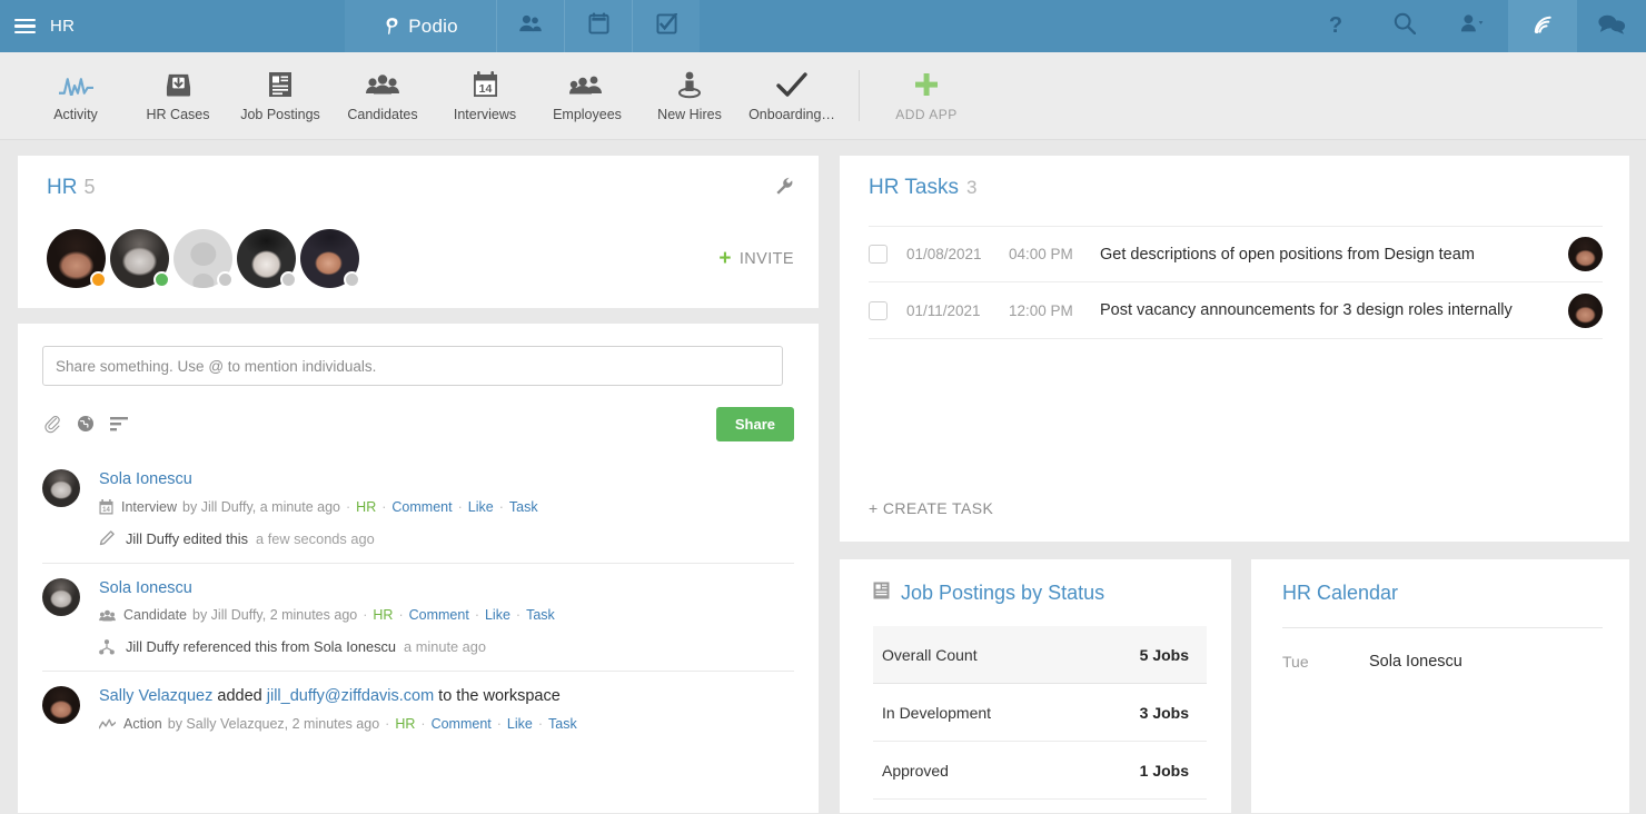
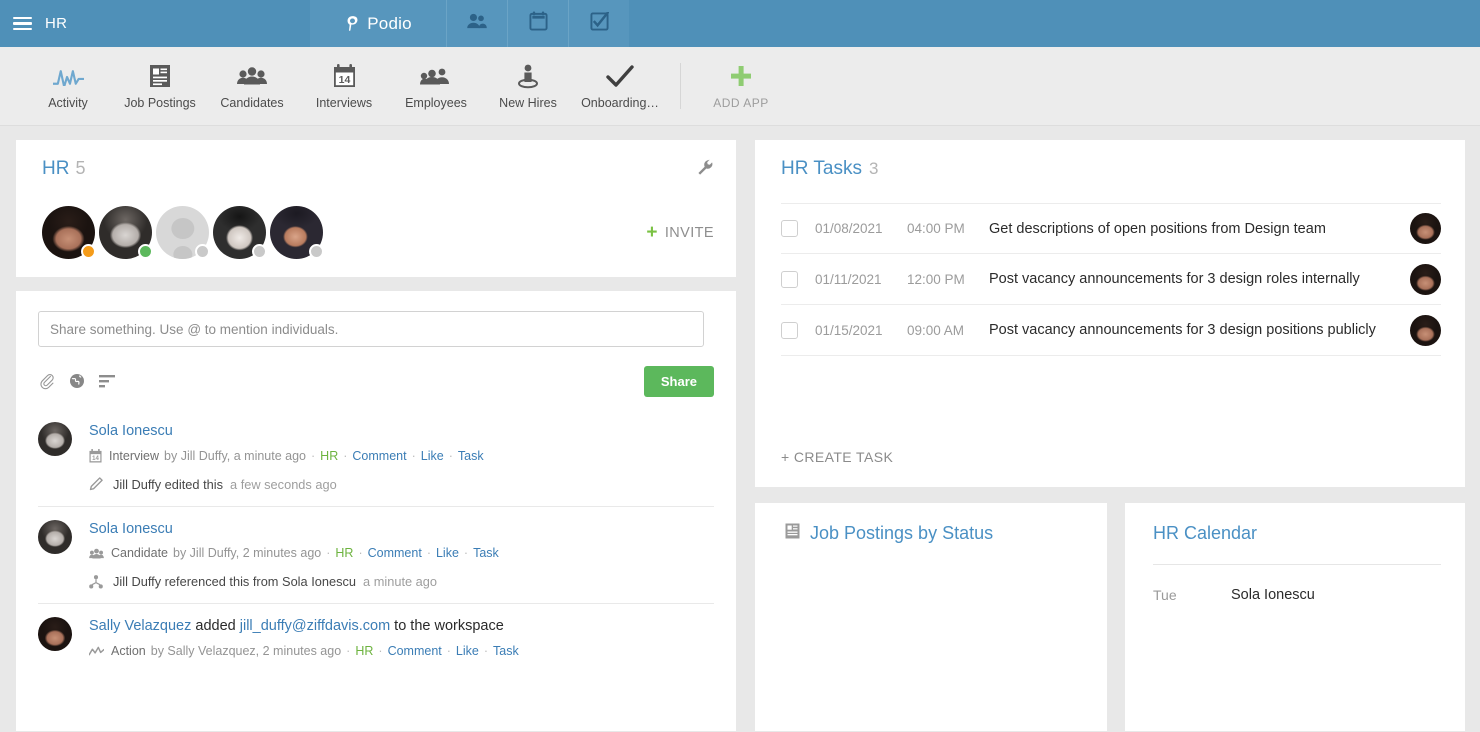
  HR
  Podio
- ?
  Activity
- HR Cases
  Job Postings
  Candidates
  14
  Interviews
  Employees
  New Hires
  Onboarding…
  ADD APP
  HR 5
  +
  INVITE
  Share something. Use @ to mention individuals.
  Share
  Sola Ionescu
  Interview
  by Jill Duffy, a minute ago
  ·
  HR
  ·
  Comment
  ·
  Like
  ·
  Task
  Jill Duffy edited this
  a few seconds ago
  Sola Ionescu
  Candidate
  by Jill Duffy, 2 minutes ago
  ·
  HR
  ·
  Comment
  ·
  Like
  ·
  Task
  Jill Duffy referenced this from Sola Ionescu
  a minute ago
  Sally Velazquez added jill_duffy@ziffdavis.com to the workspace
  Action
  by Sally Velazquez, 2 minutes ago
  ·
  HR
  ·
  Comment
  ·
  Like
  ·
  Task
  HR Tasks 3
  01/08/2021
  04:00 PM
  Get descriptions of open positions from Design team
  01/11/2021
  12:00 PM
  Post vacancy announcements for 3 design roles internally
+ 01/15/2021
+ 09:00 AM
+ Post vacancy announcements for 3 design positions publicly
  + CREATE TASK
  Job Postings by Status
- Overall Count
- 5 Jobs
- In Development
- 3 Jobs
- Approved
- 1 Jobs
  HR Calendar
  Tue
  Sola Ionescu
